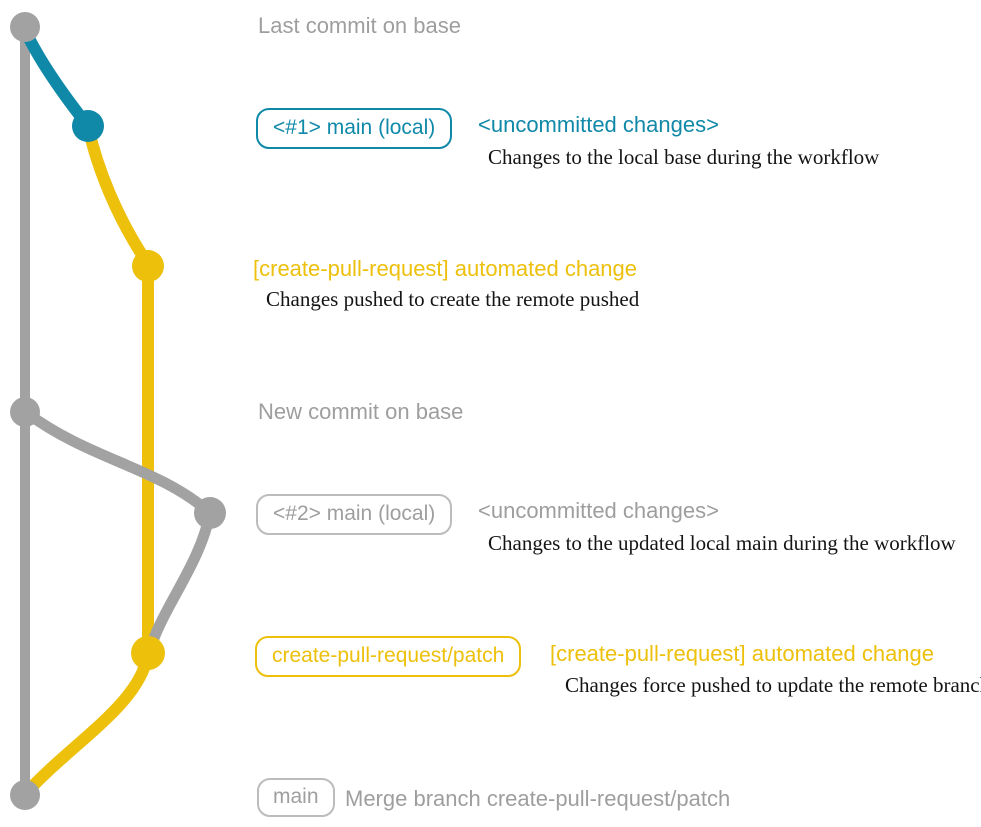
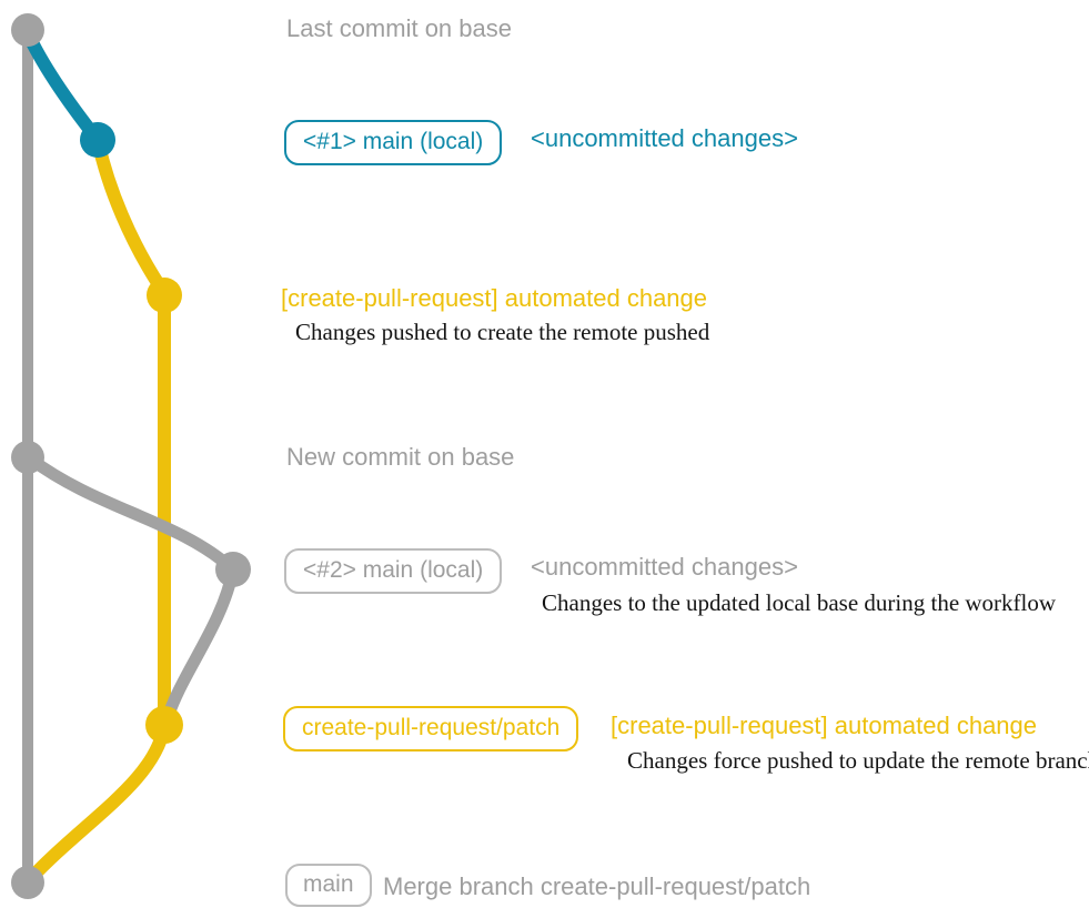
  Last commit on base
  <#1> main (local)
  <uncommitted changes>
- Changes to the local base during the workflow
  [create-pull-request] automated change
  Changes pushed to create the remote pushed
  New commit on base
  <#2> main (local)
  <uncommitted changes>
- Changes to the updated local main during the workflow
+ Changes to the updated local base during the workflow
  create-pull-request/patch
  [create-pull-request] automated change
  Changes force pushed to update the remote branc
  main
  Merge branch create-pull-request/patch
